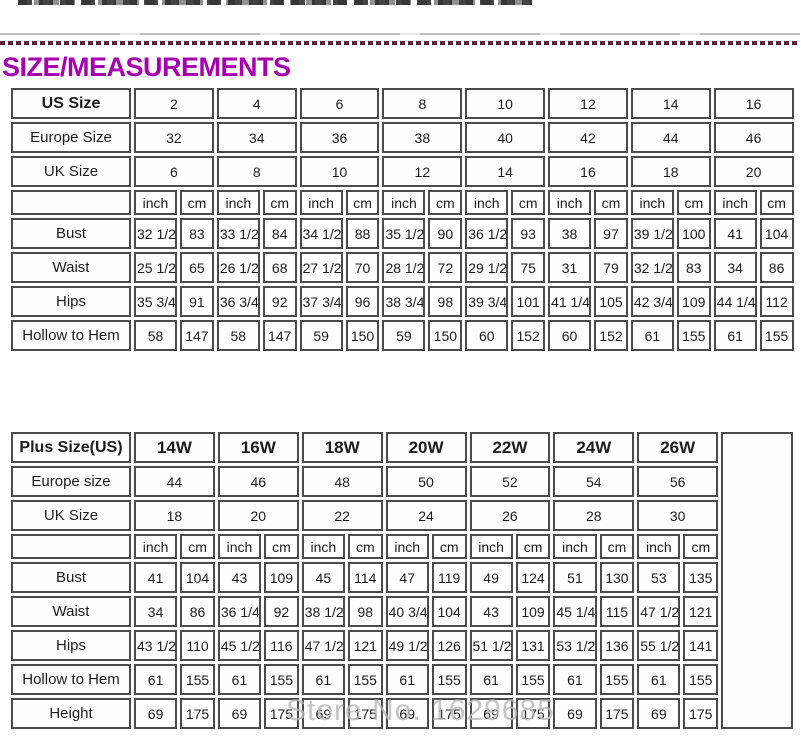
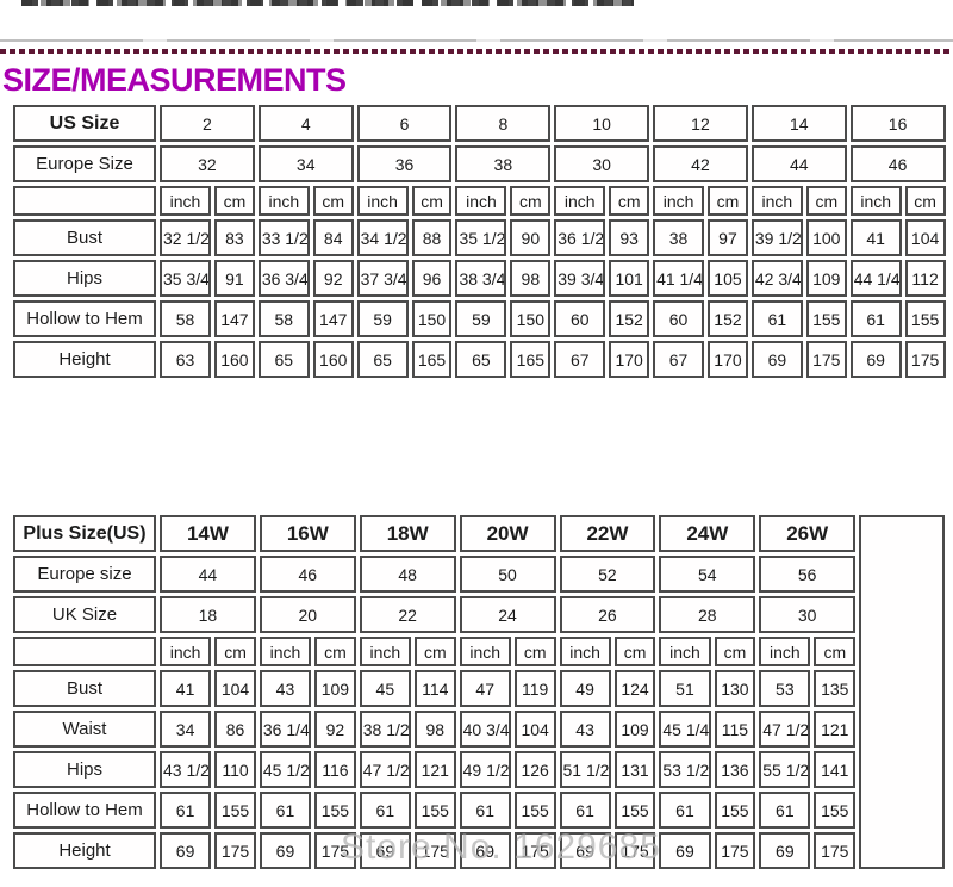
  SIZE/MEASUREMENTS
  US Size	2	4	6	8	10	12	14	16
- Europe Size	32	34	36	38	40	42	44	46
+ Europe Size	32	34	36	38	30	42	44	46
- UK Size	6	8	10	12	14	16	18	20
  	inch	cm	inch	cm	inch	cm	inch	cm	inch	cm	inch	cm	inch	cm	inch	cm
  Bust	32 1/2	83	33 1/2	84	34 1/2	88	35 1/2	90	36 1/2	93	38	97	39 1/2	100	41	104
- Waist	25 1/2	65	26 1/2	68	27 1/2	70	28 1/2	72	29 1/2	75	31	79	32 1/2	83	34	86
  Hips	35 3/4	91	36 3/4	92	37 3/4	96	38 3/4	98	39 3/4	101	41 1/4	105	42 3/4	109	44 1/4	112
  Hollow to Hem	58	147	58	147	59	150	59	150	60	152	60	152	61	155	61	155
+ Height	63	160	65	160	65	165	65	165	67	170	67	170	69	175	69	175
  Plus Size(US)	14W	16W	18W	20W	22W	24W	26W
  Europe size	44	46	48	50	52	54	56
  UK Size	18	20	22	24	26	28	30
  	inch	cm	inch	cm	inch	cm	inch	cm	inch	cm	inch	cm	inch	cm
  Bust	41	104	43	109	45	114	47	119	49	124	51	130	53	135
  Waist	34	86	36 1/4	92	38 1/2	98	40 3/4	104	43	109	45 1/4	115	47 1/2	121
  Hips	43 1/2	110	45 1/2	116	47 1/2	121	49 1/2	126	51 1/2	131	53 1/2	136	55 1/2	141
  Hollow to Hem	61	155	61	155	61	155	61	155	61	155	61	155	61	155
  Height	69	175	69	175	69	175	69	175	69	175	69	175	69	175
  Store No. 1629685
